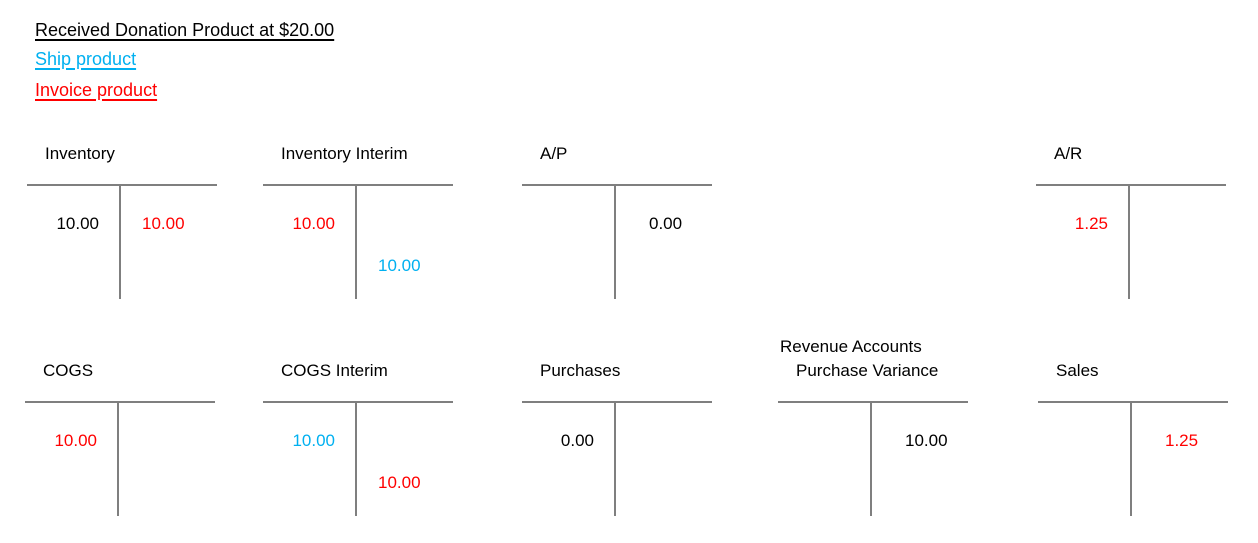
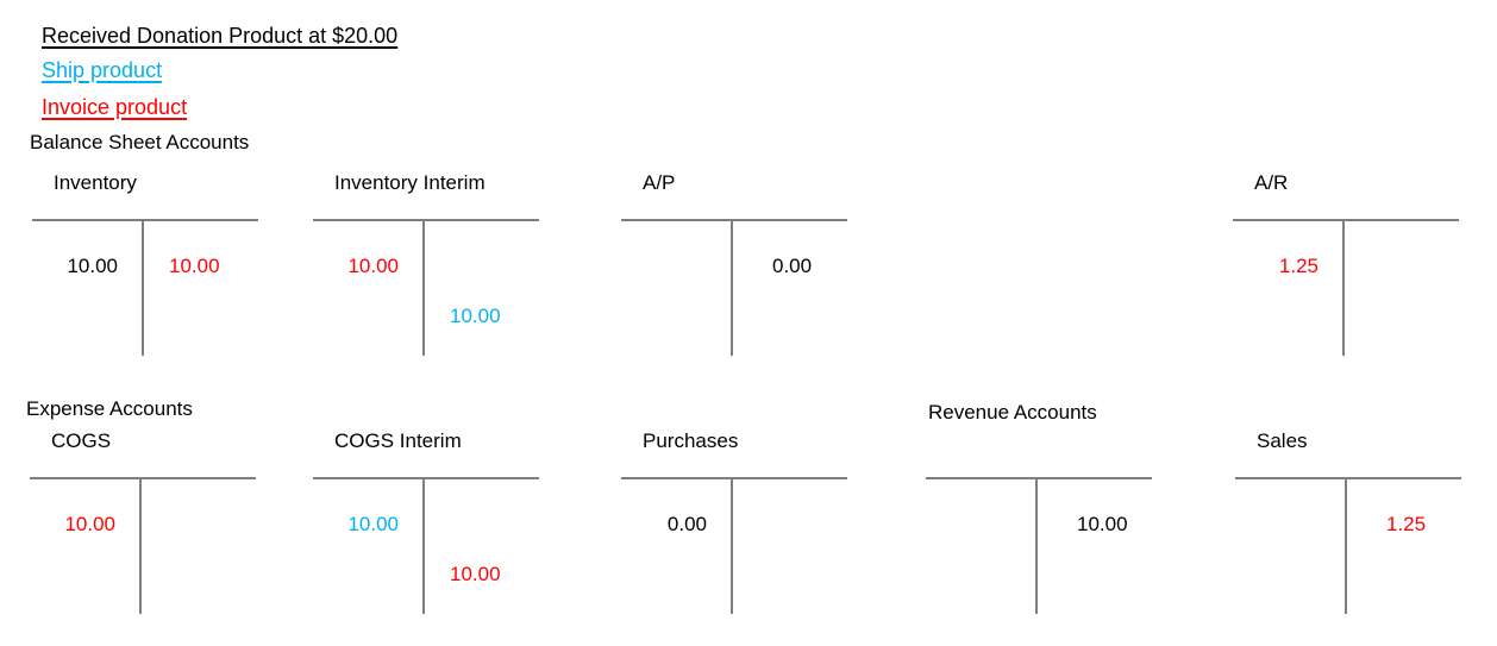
  Received Donation Product at $20.00
  Ship product
  Invoice product
+ Balance Sheet Accounts
+ Expense Accounts
  Revenue Accounts
  Inventory
  10.00
  10.00
  Inventory Interim
  10.00
  10.00
  A/P
  0.00
  A/R
  1.25
  COGS
  10.00
  COGS Interim
  10.00
  10.00
  Purchases
  0.00
- Purchase Variance
  10.00
  Sales
  1.25
